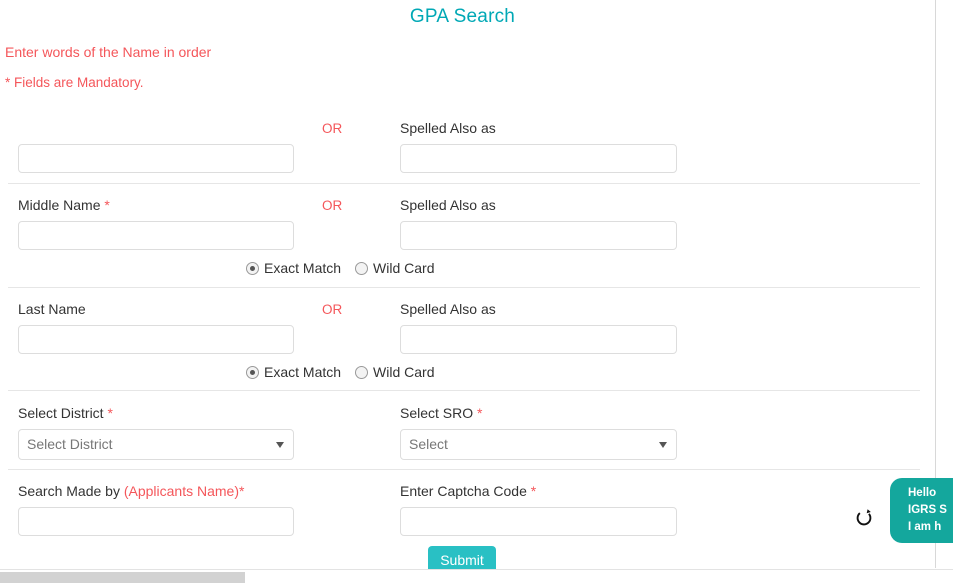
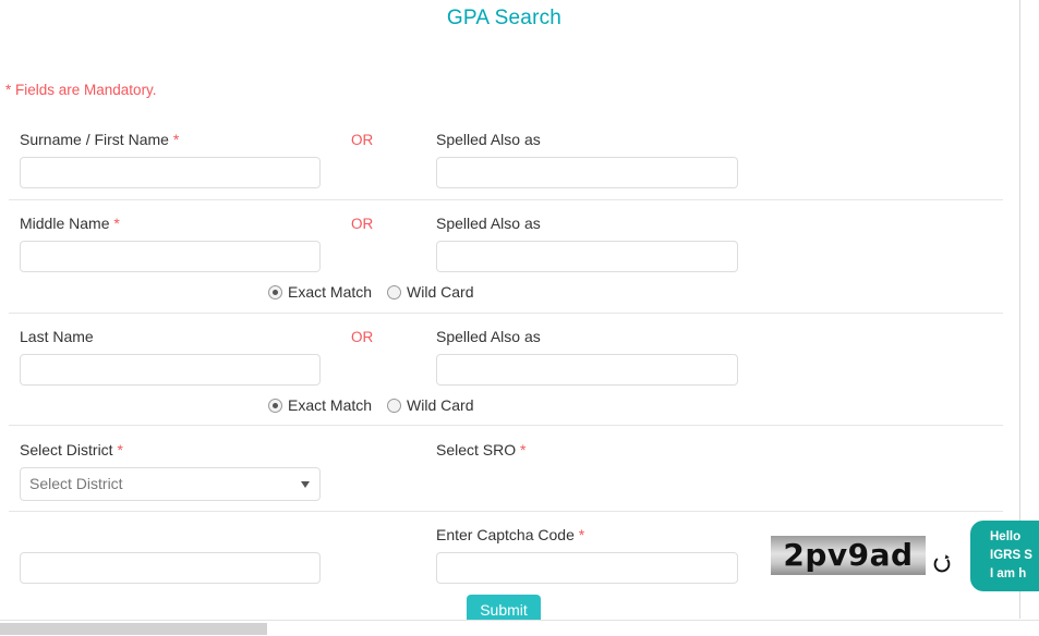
  GPA Search
- Enter words of the Name in order
  * Fields are Mandatory.
+ Surname / First Name *
  OR
  Spelled Also as
  Middle Name *
  OR
  Spelled Also as
  Exact Match
  Wild Card
  Last Name
  OR
  Spelled Also as
  Exact Match
  Wild Card
  Select District *
  Select SRO *
  Select District
- Select
- Search Made by (Applicants Name)*
  Enter Captcha Code *
+ 2pv9ad
  Submit
  Hello
  IGRS S
  I am h
